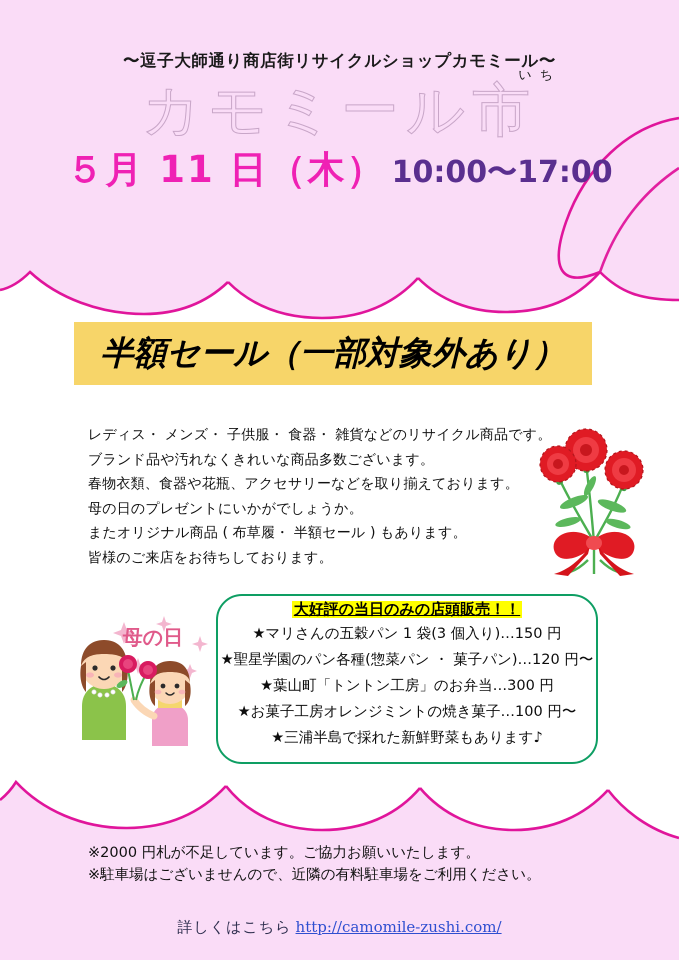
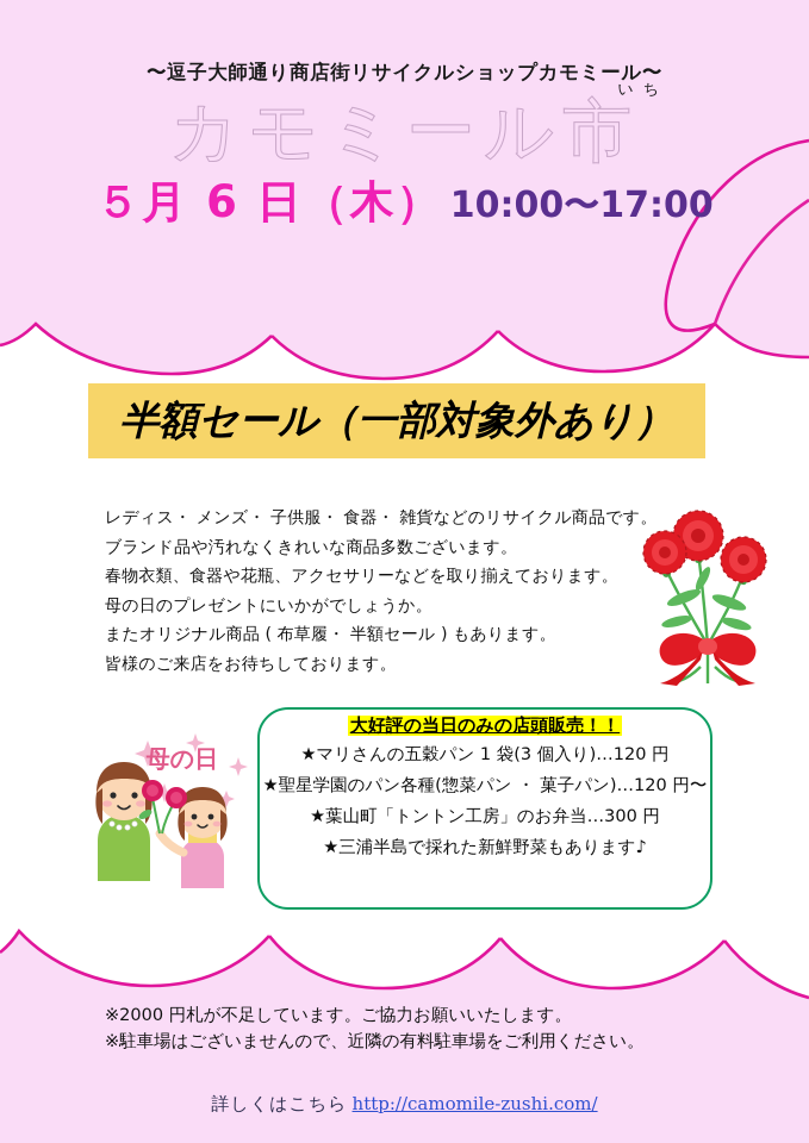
  〜逗子大師通り商店街リサイクルショップカモミール〜
  カモミール市
  いち
- ５月 11 日（木） 10:00〜17:00
+ ５月 6 日（木） 10:00〜17:00
  半額セール（一部対象外あり）
  レディス・ メンズ・ 子供服・ 食器・ 雑貨などのリサイクル商品で
  ブランド品や汚れなくきれいな商品多数ございます。
  春物衣類、食器や花瓶、アクセサリーなどを取り揃えております。
  母の日のプレゼントにいかがでしょうか。
  またオリジナル商品 ( 布草履・ 半額セール ) もあります。
  皆様のご来店をお待ちしております。
  母の日
  大好評の当日のみの店頭販売！！
- ★マリさんの五穀パン 1 袋(3 個入り)…150 円
+ ★マリさんの五穀パン 1 袋(3 個入り)…120 円
  ★聖星学園のパン各種(惣菜パン ・ 菓子パン)…120 円〜
  ★葉山町「トントン工房」のお弁当…300 円
- ★お菓子工房オレンジミントの焼き菓子…100 円〜
  ★三浦半島で採れた新鮮野菜もあります♪
  ※2000 円札が不足しています。ご協力お願いいたします。
  ※駐車場はございませんので、近隣の有料駐車場をご利用ください。
  詳しくはこちら http://camomile-zushi.com/
